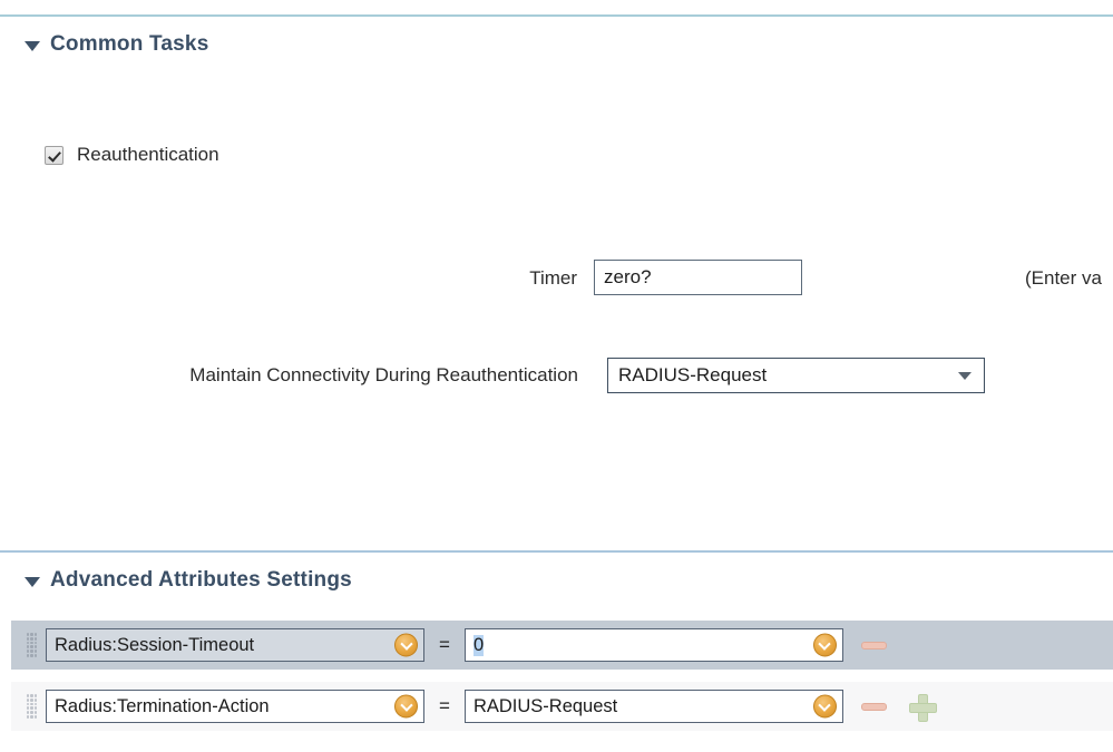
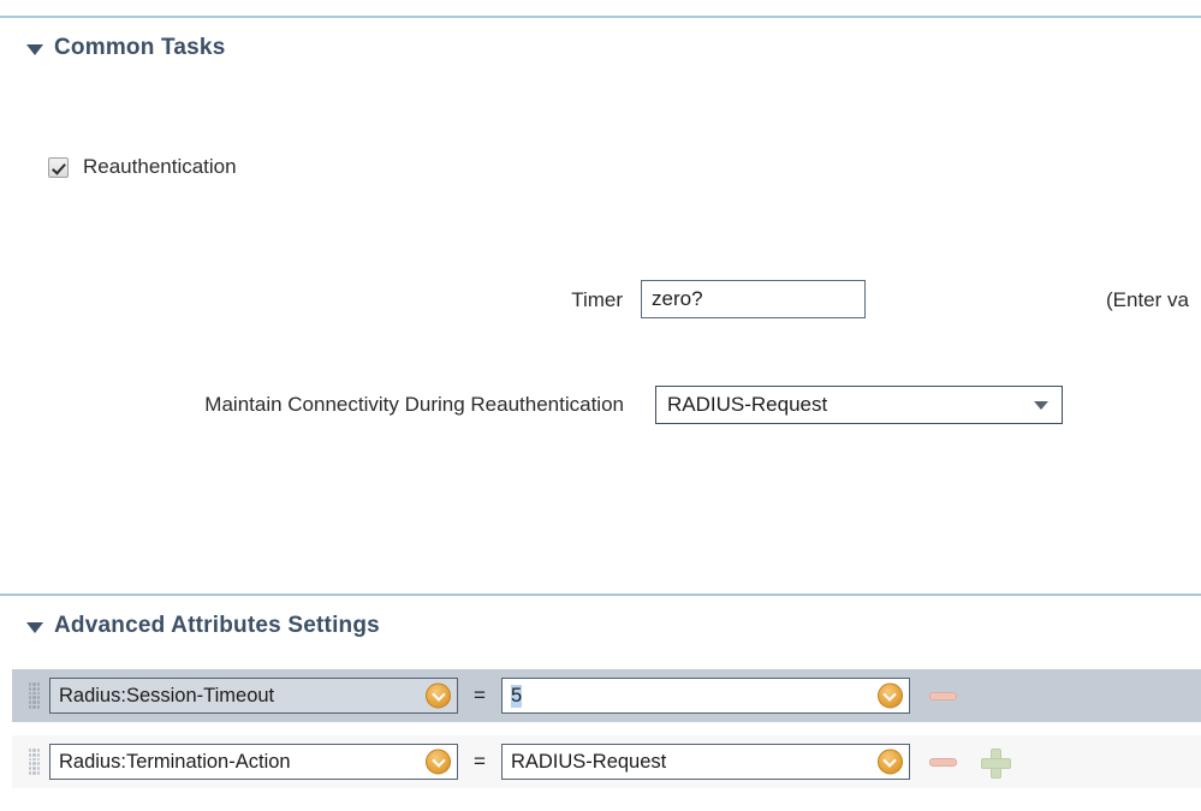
  Common Tasks
  Reauthentication
  Timer
  zero?
  (Enter va
  Maintain Connectivity During Reauthentication
  RADIUS-Request
  Advanced Attributes Settings
  Radius:Session-Timeout
  =
- 0
+ 5
  Radius:Termination-Action
  =
  RADIUS-Request
